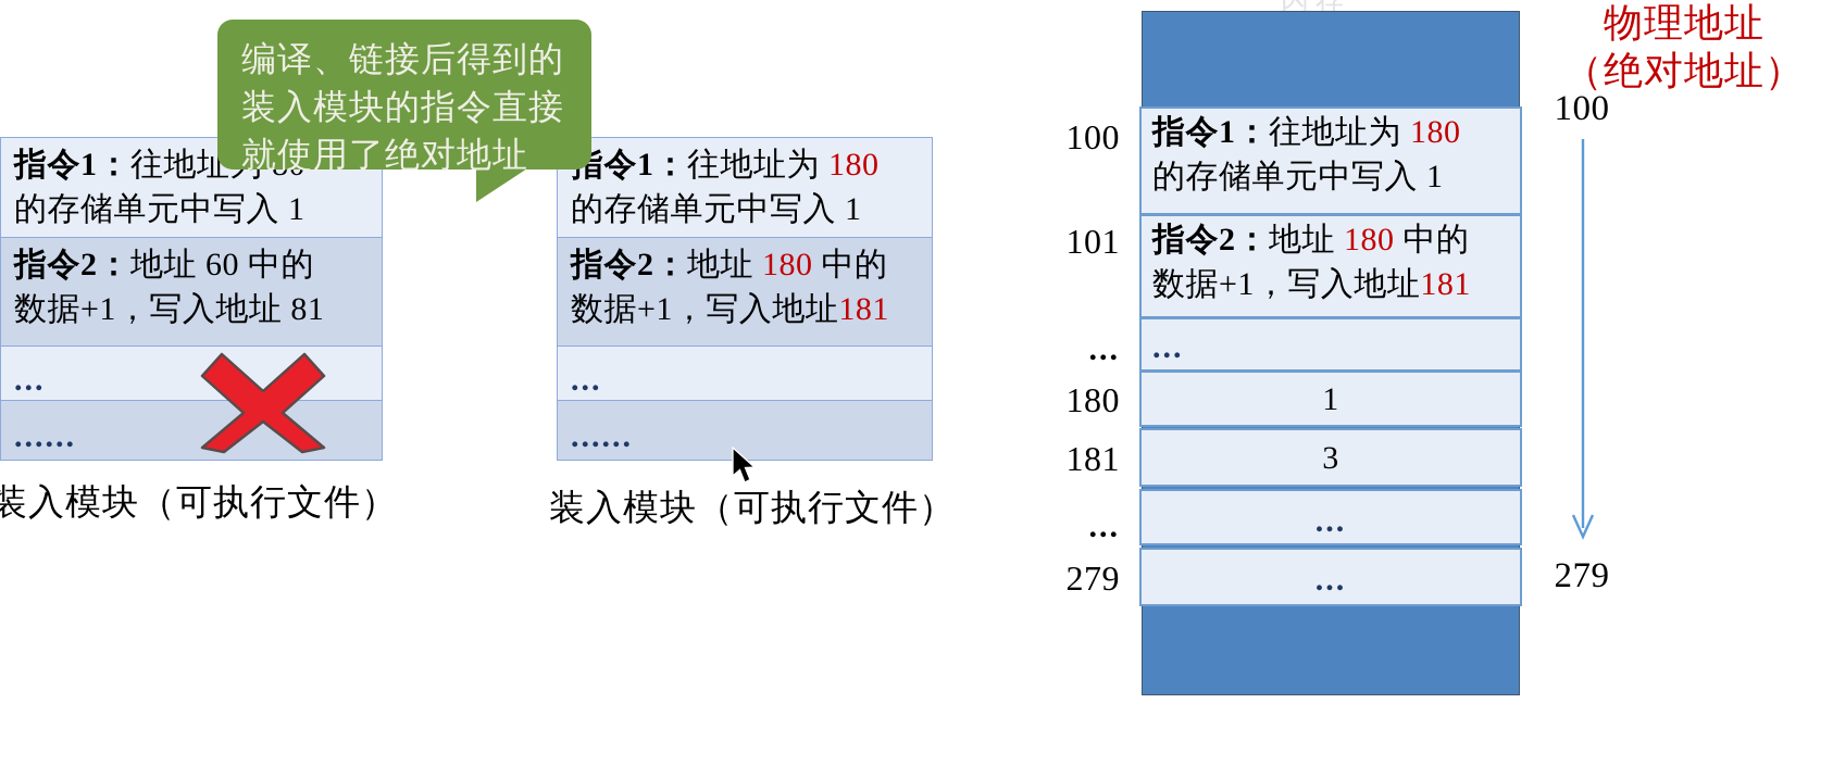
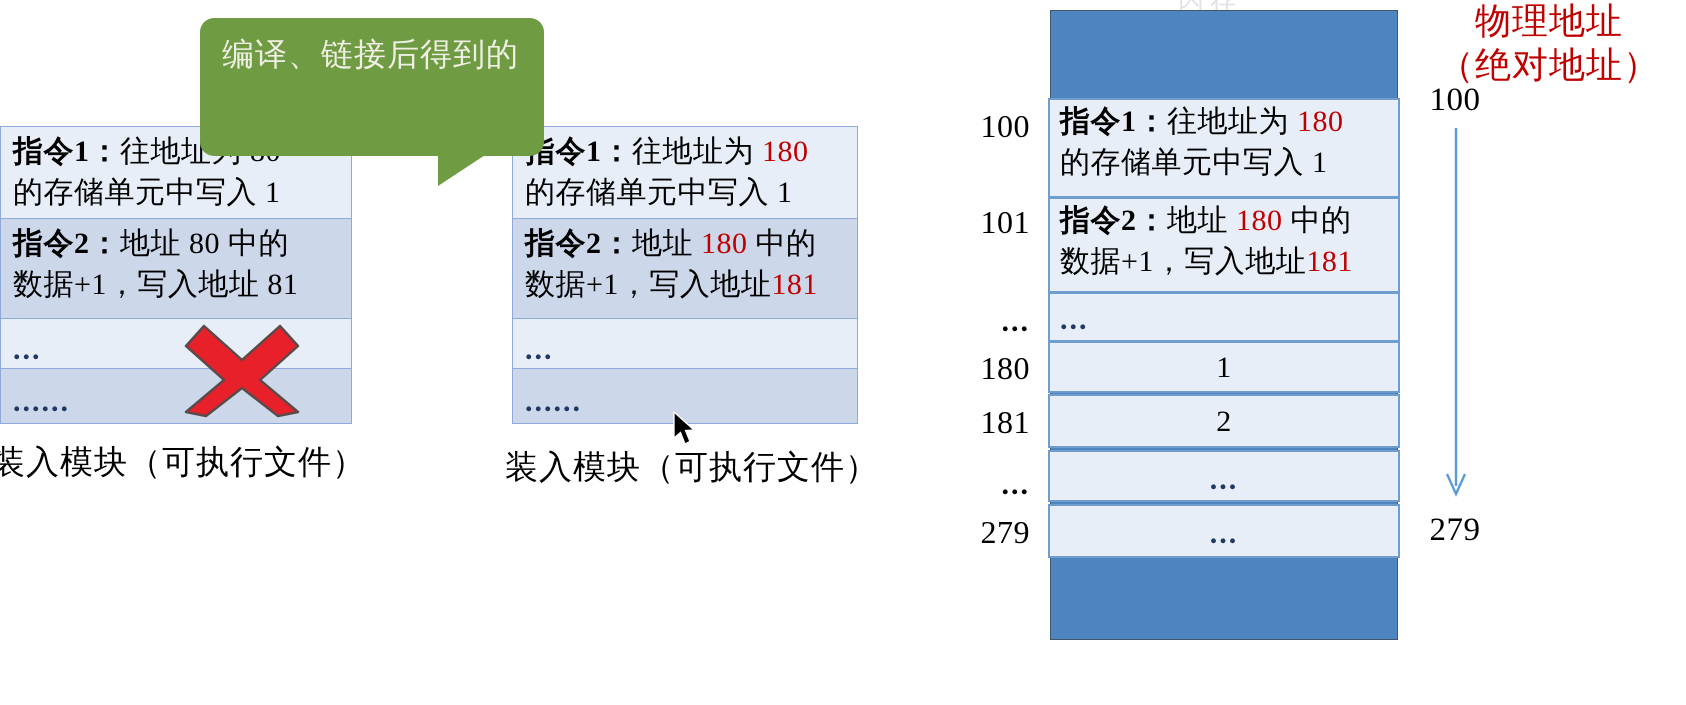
  指令1：往地址
  的存储单元中写入 1
- 指令2：地址 60 中的
+ 指令2：地址 80 中的
  数据+1，写入地址 81
  ...
  ......
  装入模块（可执行文件）
  编译、链接后得到的
- 装入模块的指令直接
- 就使用了绝对地址
  令1：往地址为 180
  的存储单元中写入 1
  指令2：地址 180 中的
  数据+1，写入地址181
  ...
  ......
  装入模块（可执行文件）
  内存
  100
  指令1：往地址为 180
  的存储单元中写入 1
  101
  指令2：地址 180 中的
  数据+1，写入地址181
  ...
  ...
  180
  1
  181
- 3
+ 2
  ...
  ...
  279
  ...
  物理地址
  （绝对地址）
  100
  279
